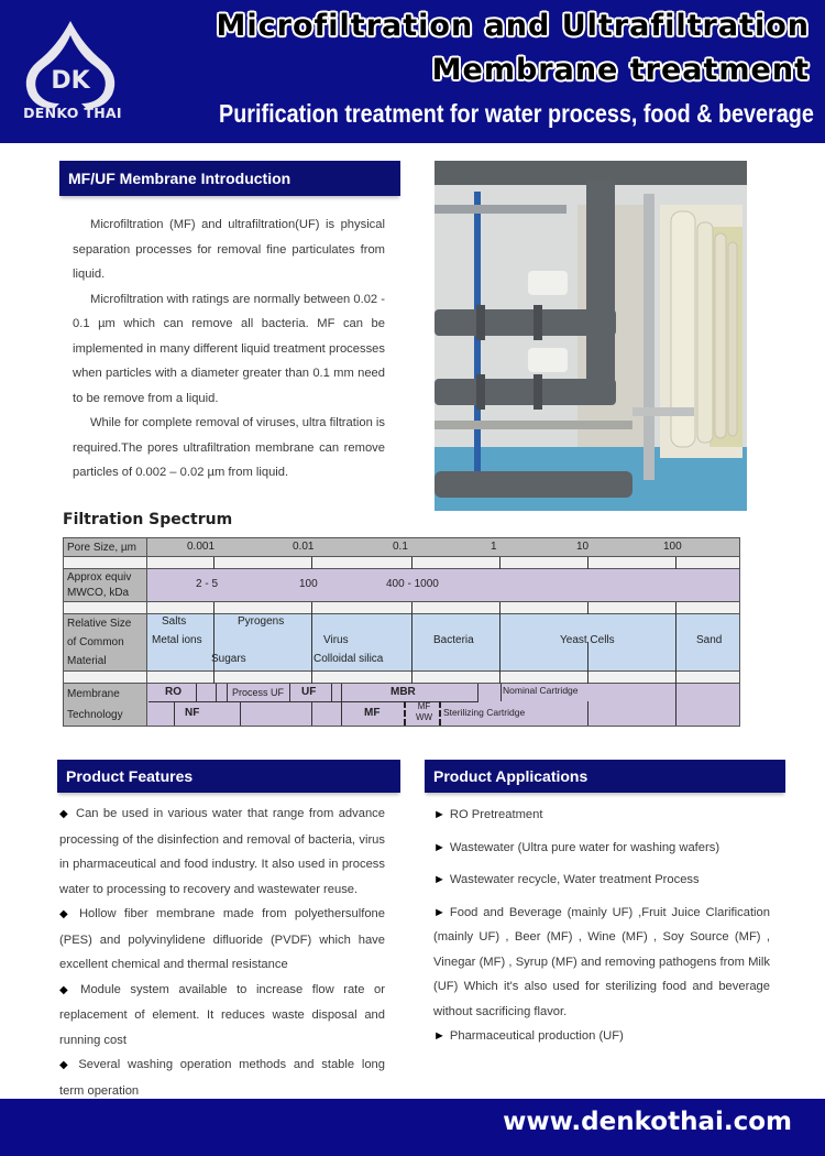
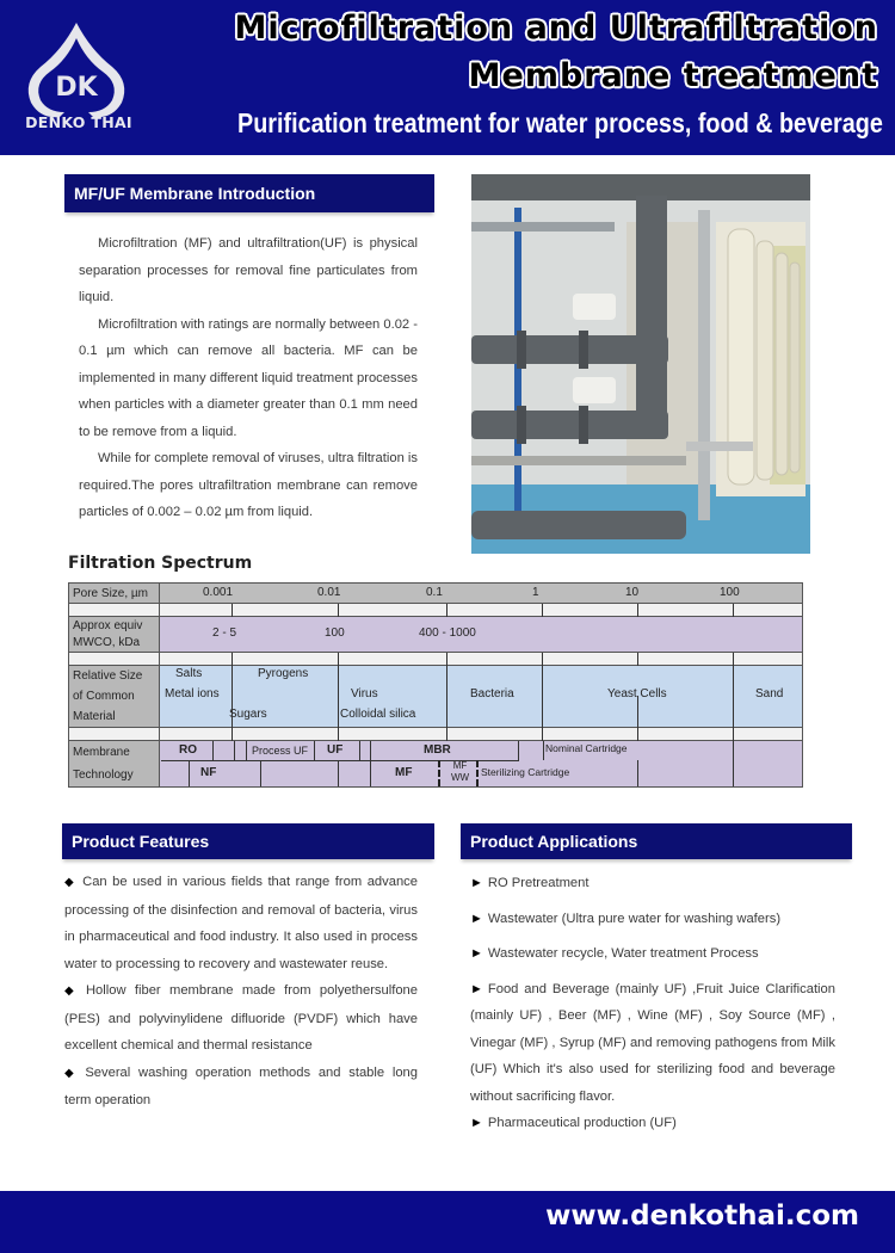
  DK
  DENKO THAI
  Microfiltration and Ultrafiltration
  Membrane treatment
  Purification treatment for water process, food & beverage
  MF/UF Membrane Introduction
  Microfiltration (MF) and ultrafiltration(UF) is physical separation processes for removal fine particulates from liquid.
  Microfiltration with ratings are normally between 0.02 - 0.1 µm which can remove all bacteria. MF can be implemented in many different liquid treatment processes when particles with a diameter greater than 0.1 mm need to be remove from a liquid.
  While for complete removal of viruses, ultra filtration is required.The pores ultrafiltration membrane can remove particles of 0.002 – 0.02 µm from liquid.
  Filtration Spectrum
  Pore Size, µm
  0.001
  0.01
  0.1
  1
  10
  100
  Approx equiv
  MWCO, kDa
  2 - 5
  100
  400 - 1000
  Relative Size
  of Common
  Material
  Salts
  Metal ions
  Pyrogens
  Sugars
  Virus
  Colloidal silica
  Bacteria
  Yeast Cells
  Sand
  Membrane
  Technology
  RO
  NF
  Process UF
  UF
  MBR
  MF
  MF
  WW
  Nominal Cartridge
  Sterilizing Cartridge
  Product Features
- ◆ Can be used in various water that range from advance processing of the disinfection and removal of bacteria, virus in pharmaceutical and food industry. It also used in process water to processing to recovery and wastewater reuse.
+ ◆ Can be used in various fields that range from advance processing of the disinfection and removal of bacteria, virus in pharmaceutical and food industry. It also used in process water to processing to recovery and wastewater reuse.
  ◆ Hollow fiber membrane made from polyethersulfone (PES) and polyvinylidene difluoride (PVDF) which have excellent chemical and thermal resistance
- ◆ Module system available to increase flow rate or replacement of element. It reduces waste disposal and running cost
  ◆ Several washing operation methods and stable long term operation
  Product Applications
  ► RO Pretreatment
  ► Wastewater (Ultra pure water for washing wafers)
  ► Wastewater recycle, Water treatment Process
  ► Food and Beverage (mainly UF) ,Fruit Juice Clarification (mainly UF) , Beer (MF) , Wine (MF) , Soy Source (MF) , Vinegar (MF) , Syrup (MF) and removing pathogens from Milk (UF) Which it's also used for sterilizing food and beverage without sacrificing flavor.
  ► Pharmaceutical production (UF)
  www.denkothai.com
